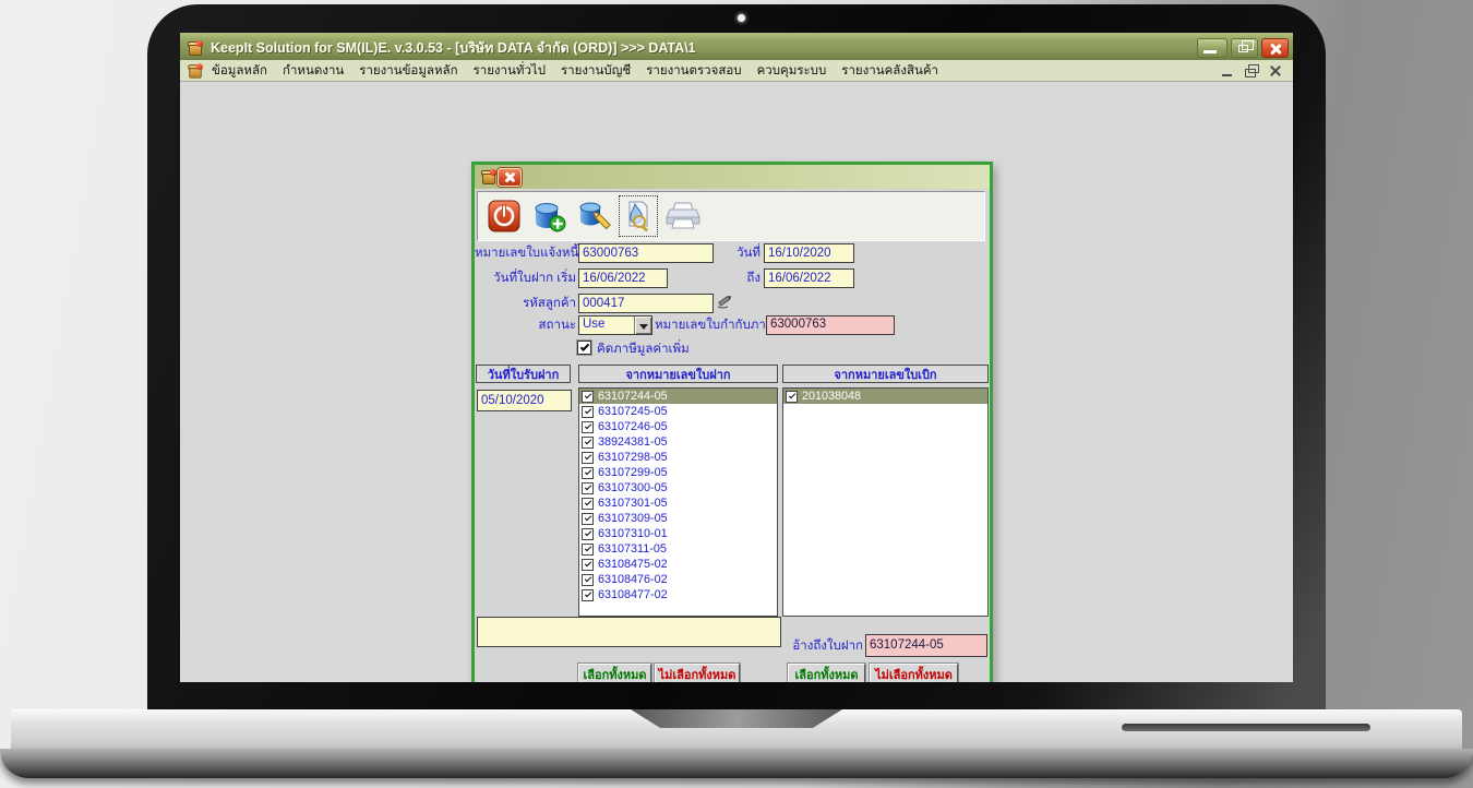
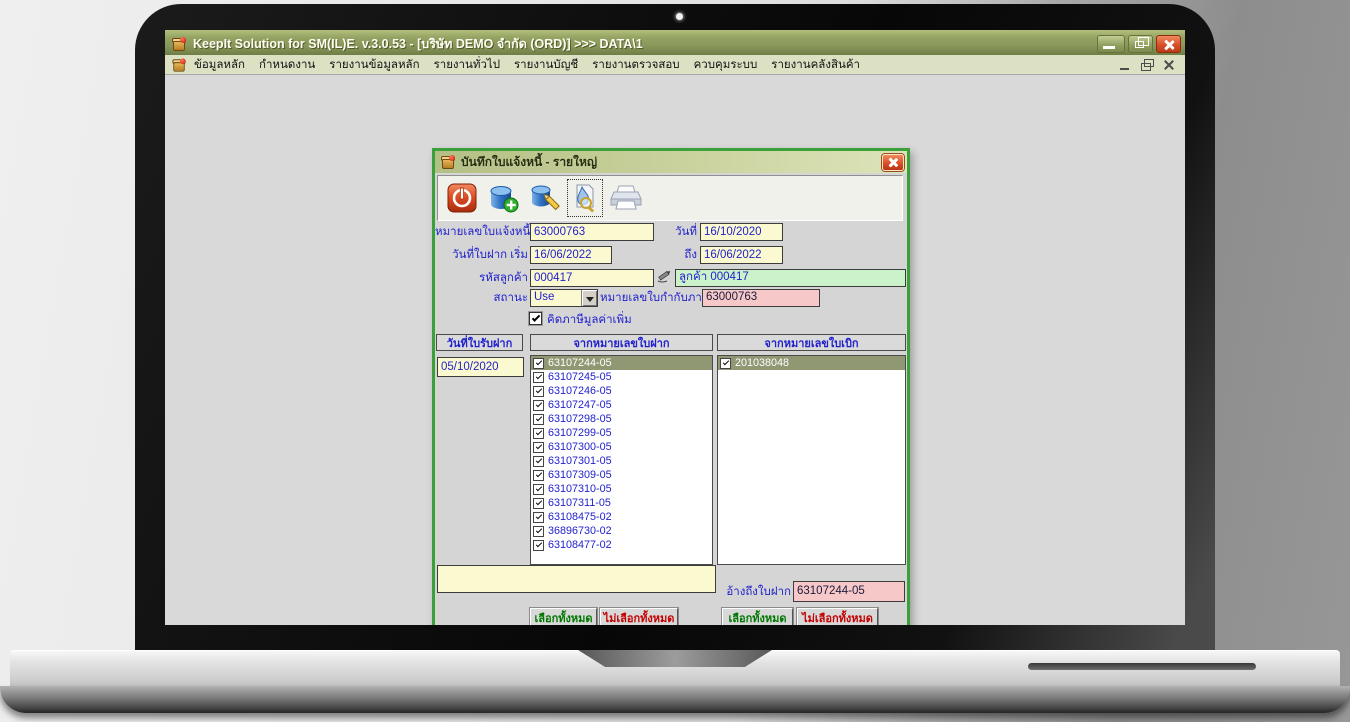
- KeepIt Solution for SM(IL)E. v.3.0.53 - [บริษัท DATA จำกัด (ORD)] >>> DATA\1
+ KeepIt Solution for SM(IL)E. v.3.0.53 - [บริษัท DEMO จำกัด (ORD)] >>> DATA\1
  ข้อมูลหลัก
  กำหนดงาน
  รายงานข้อมูลหลัก
  รายงานทั่วไป
  รายงานบัญชี
  รายงานตรวจสอบ
  ควบคุมระบบ
  รายงานคลังสินค้า
+ บันทึกใบแจ้งหนี้ - รายใหญ่
  หมายเลขใบแจ้งหนี้
  63000763
  วันที่
  16/10/2020
  วันที่ใบฝาก เริ่ม
  16/06/2022
  ถึง
  16/06/2022
  รหัสลูกค้า
  000417
+ ลูกค้า 000417
  สถานะ
  Use
  หมายเลขใบกำกับภา
  63000763
  คิดภาษีมูลค่าเพิ่ม
  วันที่ใบรับฝาก
  จากหมายเลขใบฝาก
  จากหมายเลขใบเบิก
  05/10/2020
  63107244-05
  63107245-05
  63107246-05
- 38924381-05
+ 63107247-05
  63107298-05
  63107299-05
  63107300-05
  63107301-05
  63107309-05
- 63107310-01
+ 63107310-05
  63107311-05
  63108475-02
- 63108476-02
+ 36896730-02
  63108477-02
  201038048
  อ้างถึงใบฝาก
  63107244-05
  เลือกทั้งหมด
  ไม่เลือกทั้งหมด
  เลือกทั้งหมด
  ไม่เลือกทั้งหมด
